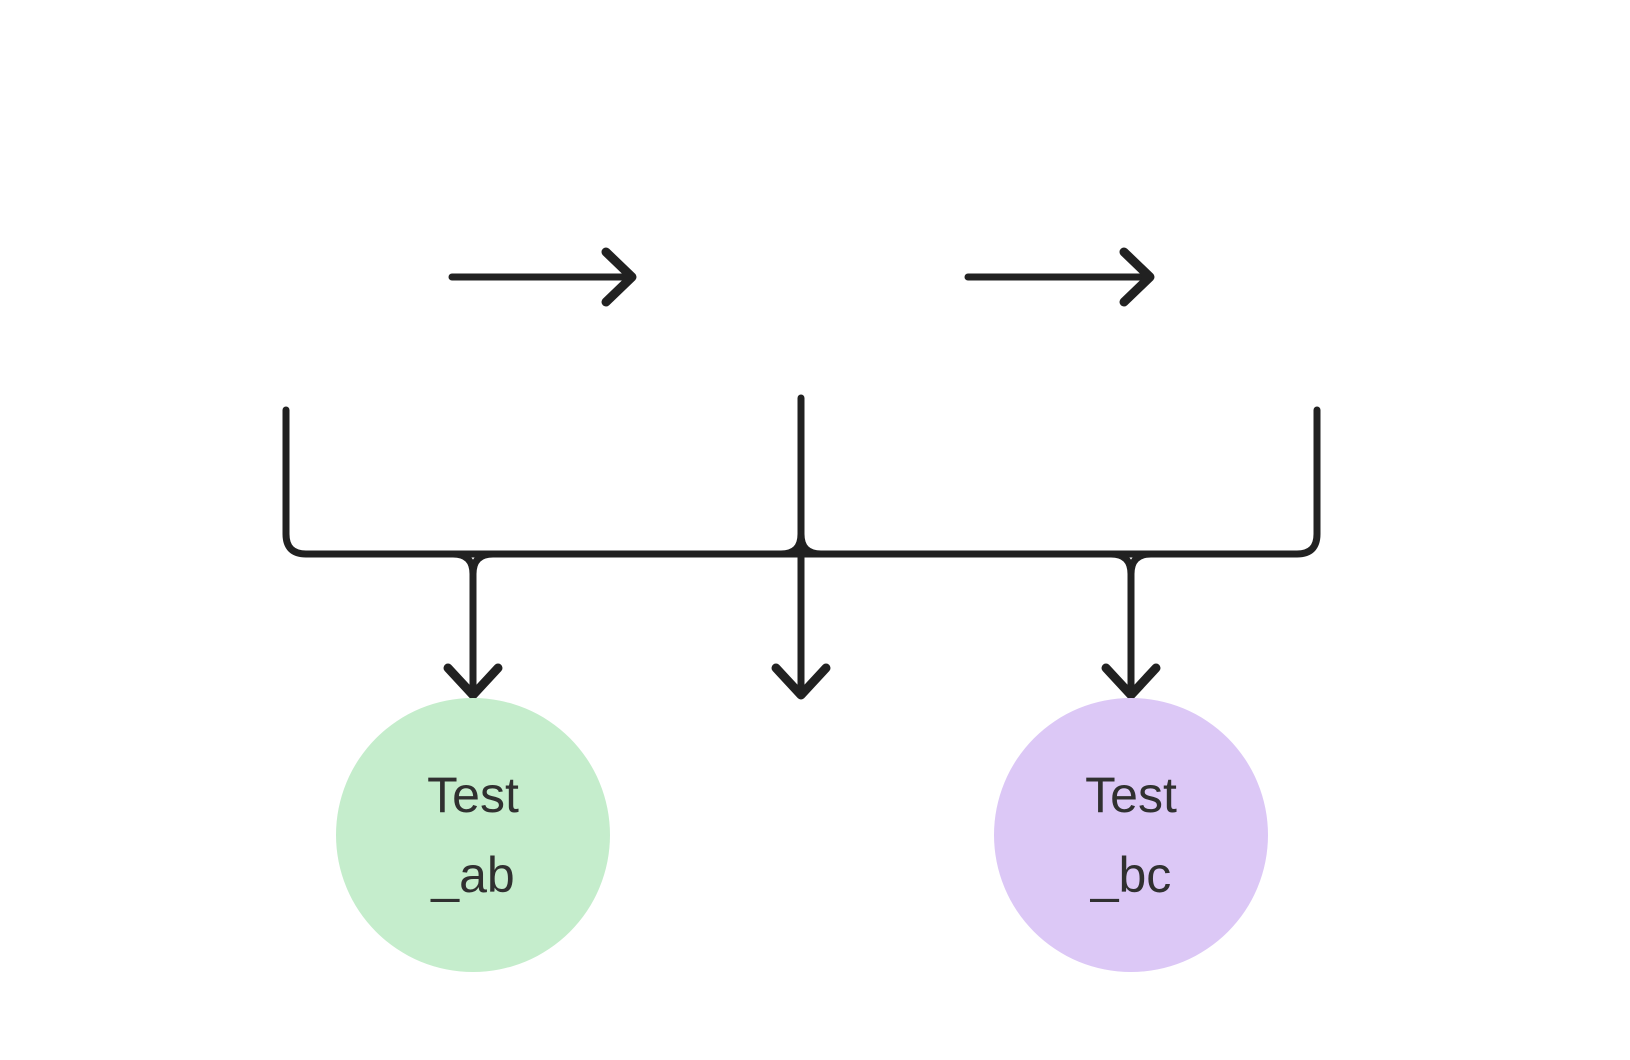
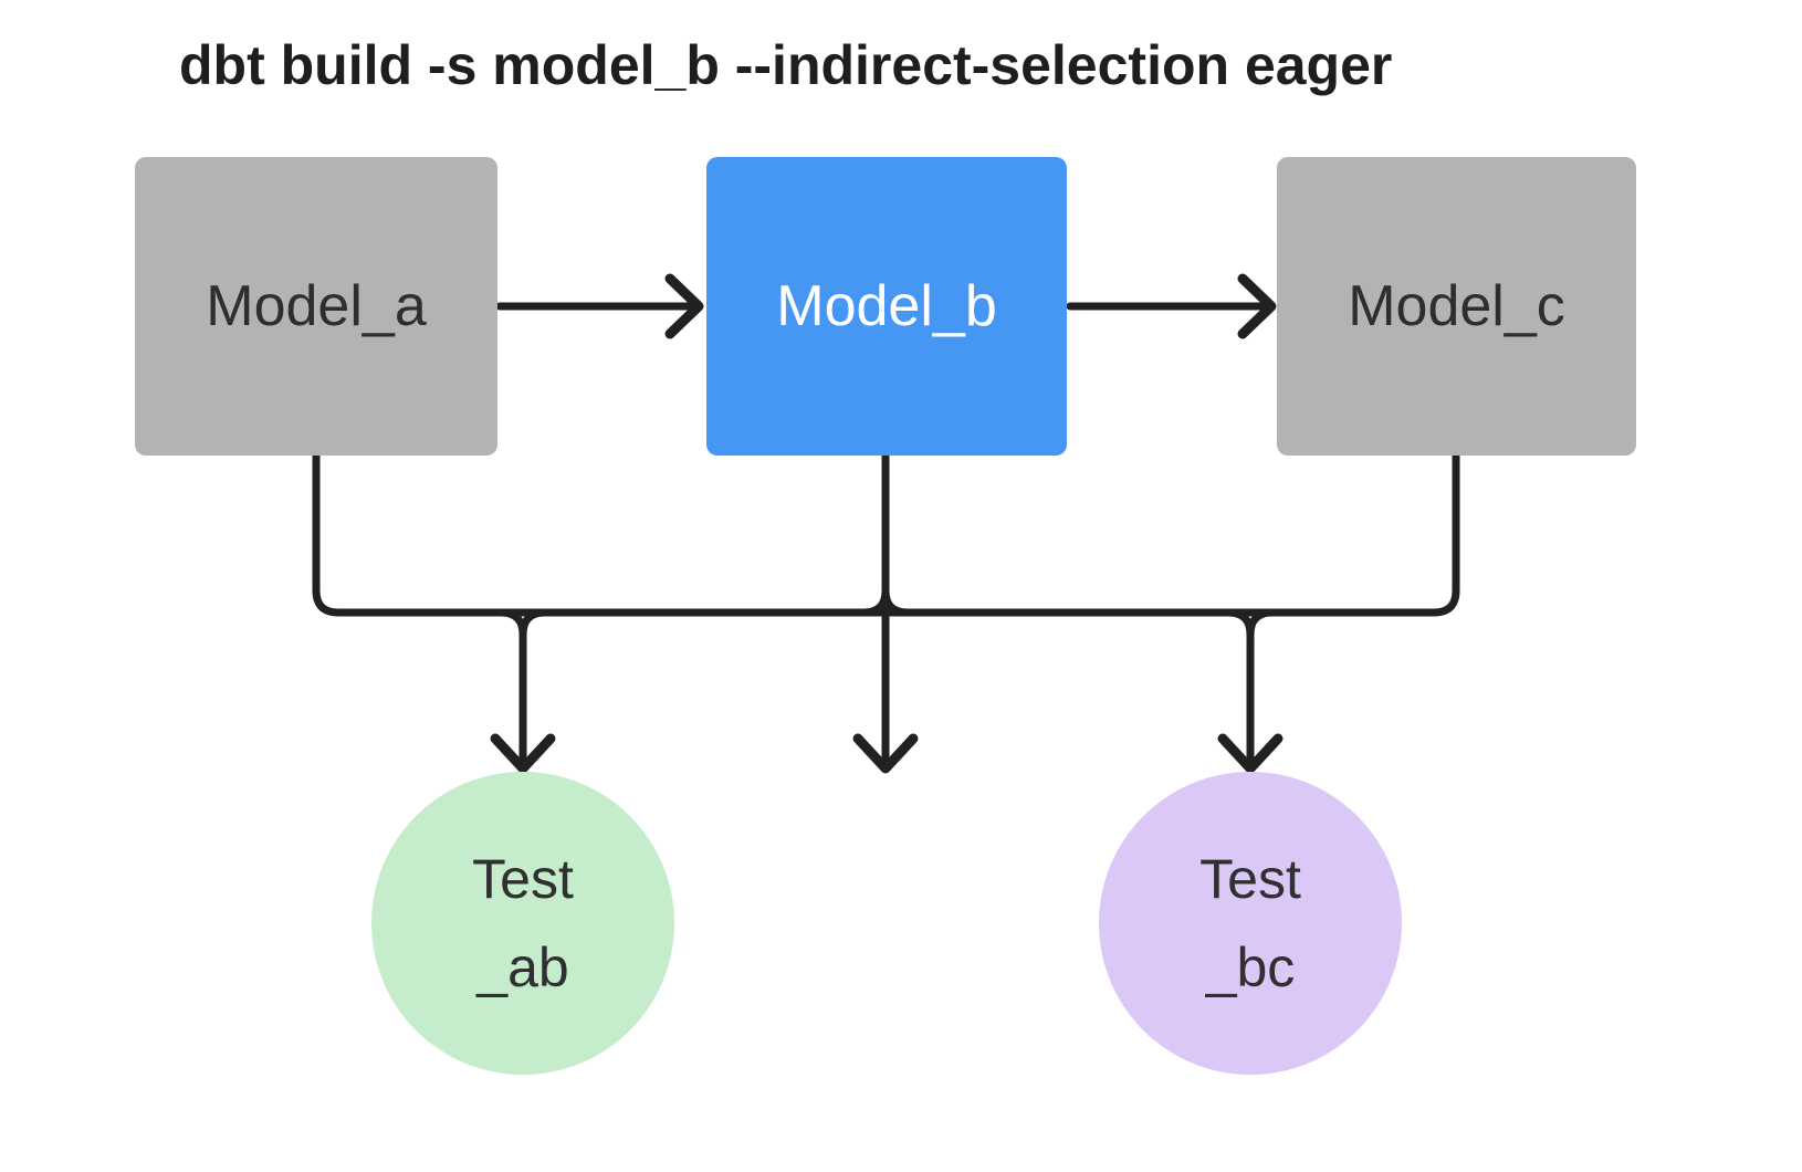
+ dbt build -s model_b --indirect-selection eager
+ Model_a
+ Model_b
+ Model_c
  Test
  _ab
  Test
  _bc
